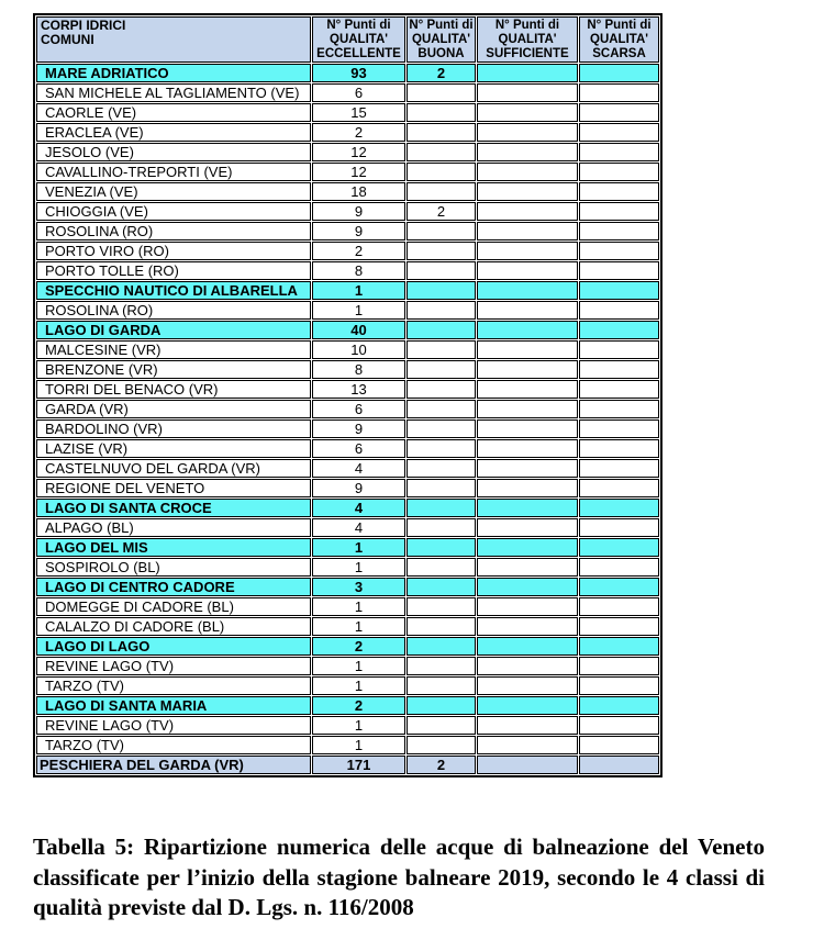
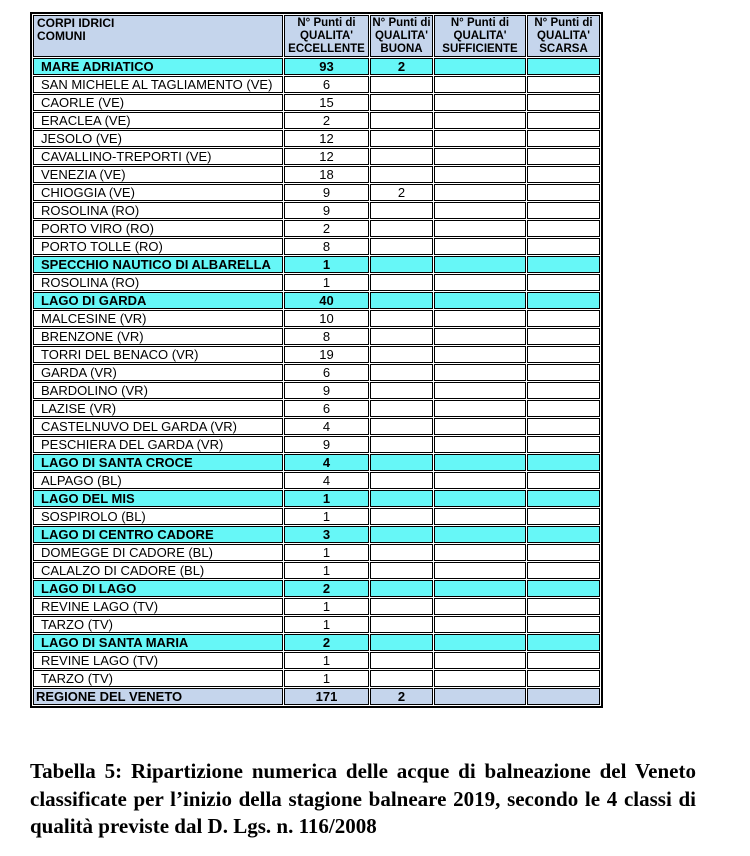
  CORPI IDRICI COMUNI	N° Punti di QUALITA' ECCELLENTE	N° Punti di QUALITA' BUONA	N° Punti di QUALITA' SUFFICIENTE	N° Punti di QUALITA' SCARSA
  MARE ADRIATICO	93	2
  SAN MICHELE AL TAGLIAMENTO (VE)	6
  CAORLE (VE)	15
  ERACLEA (VE)	2
  JESOLO (VE)	12
  CAVALLINO-TREPORTI (VE)	12
  VENEZIA (VE)	18
  CHIOGGIA (VE)	9	2
  ROSOLINA (RO)	9
  PORTO VIRO (RO)	2
  PORTO TOLLE (RO)	8
  SPECCHIO NAUTICO DI ALBARELLA	1
  ROSOLINA (RO)	1
  LAGO DI GARDA	40
  MALCESINE (VR)	10
  BRENZONE (VR)	8
- TORRI DEL BENACO (VR)	13
+ TORRI DEL BENACO (VR)	19
  GARDA (VR)	6
  BARDOLINO (VR)	9
  LAZISE (VR)	6
  CASTELNUVO DEL GARDA (VR)	4
- REGIONE DEL VENETO	9
+ PESCHIERA DEL GARDA (VR)	9
  LAGO DI SANTA CROCE	4
  ALPAGO (BL)	4
  LAGO DEL MIS	1
  SOSPIROLO (BL)	1
  LAGO DI CENTRO CADORE	3
  DOMEGGE DI CADORE (BL)	1
  CALALZO DI CADORE (BL)	1
  LAGO DI LAGO	2
  REVINE LAGO (TV)	1
  TARZO (TV)	1
  LAGO DI SANTA MARIA	2
  REVINE LAGO (TV)	1
  TARZO (TV)	1
- PESCHIERA DEL GARDA (VR)	171	2
+ REGIONE DEL VENETO	171	2
  Tabella 5: Ripartizione numerica delle acque di balneazione del Veneto classificate per l’inizio della stagione balneare 2019, secondo le 4 classi di qualità previste dal D. Lgs. n. 116/2008
